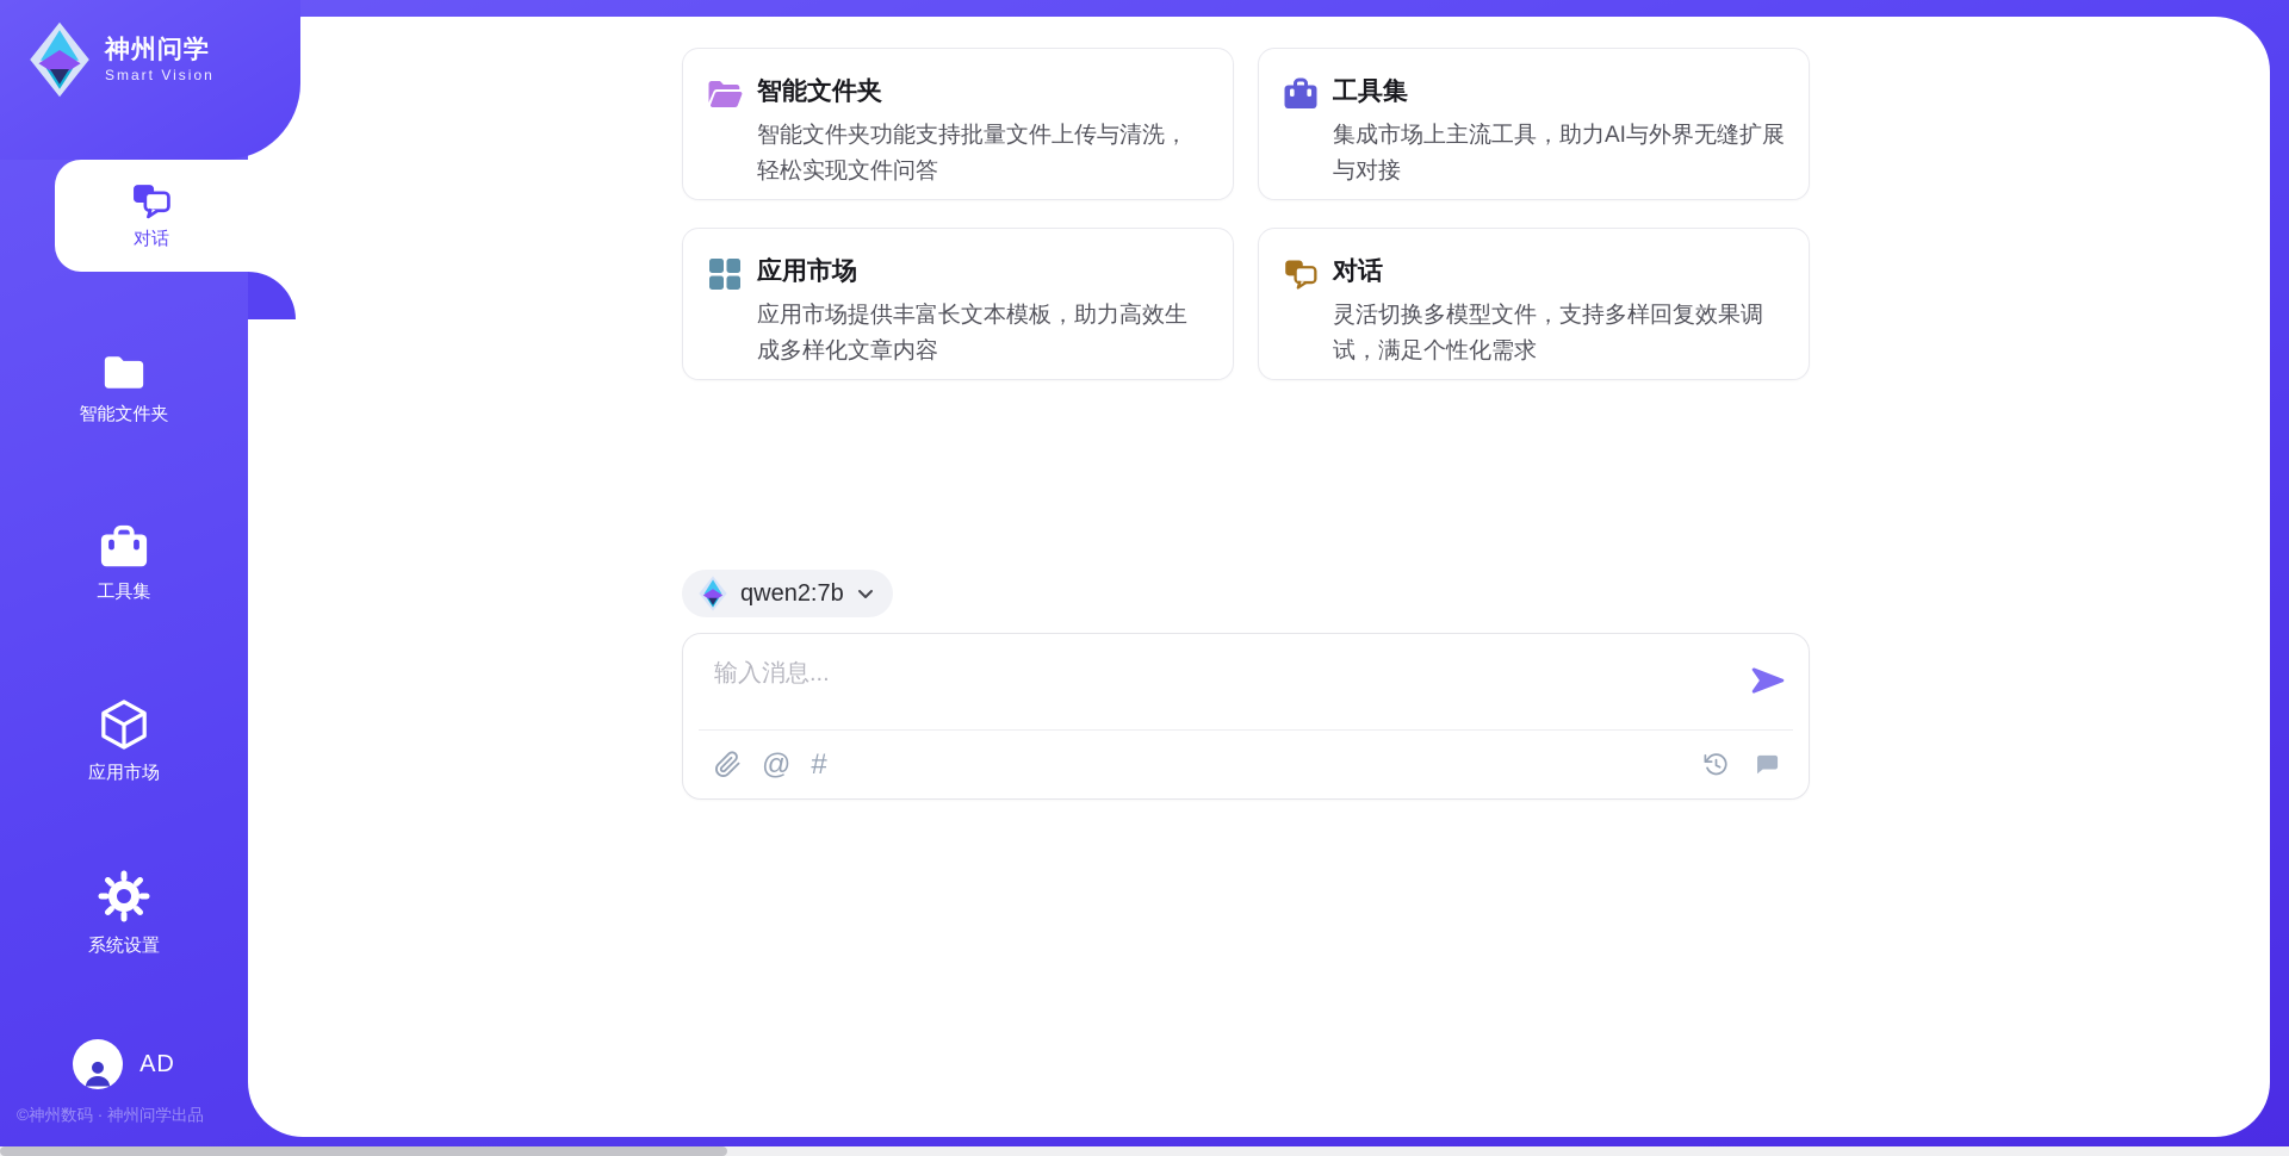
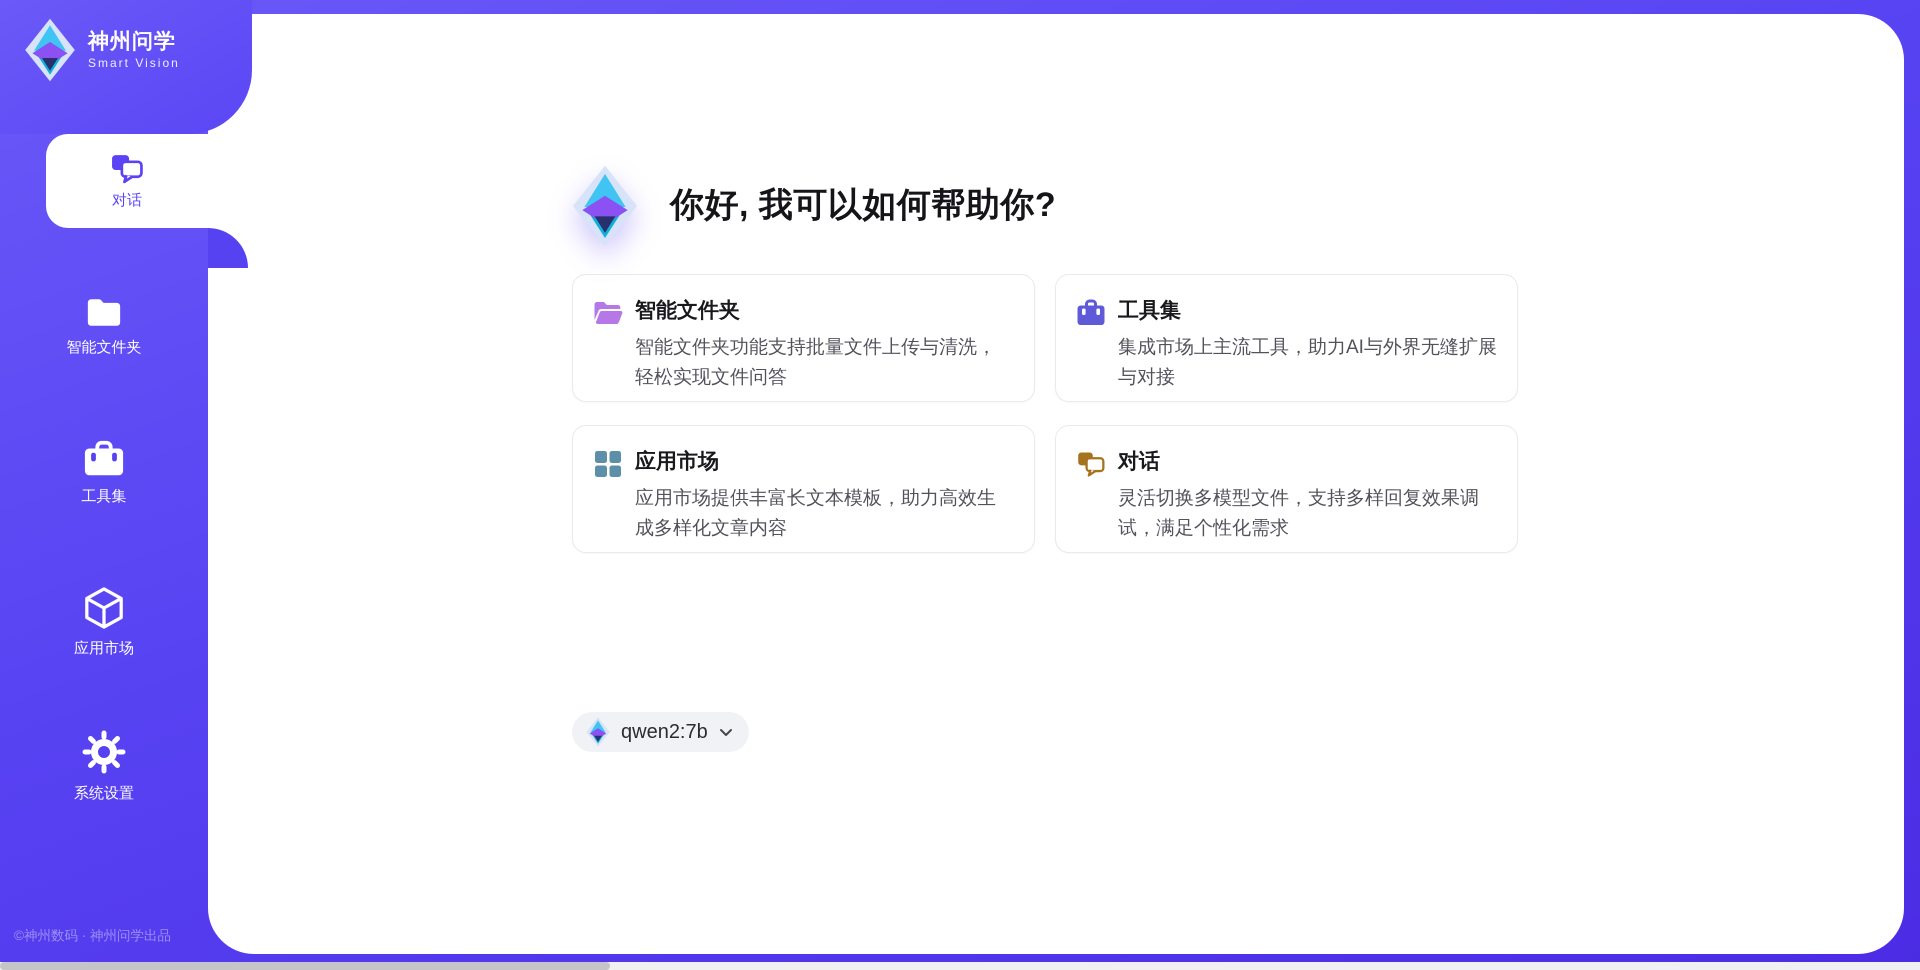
  神州问学
  Smart Vision
  对话
  智能文件夹
  工具集
  应用市场
  系统设置
- AD
  ©神州数码 · 神州问学出品
+ 你好, 我可以如何帮助你?
  智能文件夹
  智能文件夹功能支持批量文件上传与清洗，轻松实现文件问答
  工具集
  集成市场上主流工具，助力AI与外界无缝扩展与对接
  应用市场
  应用市场提供丰富长文本模板，助力高效生成多样化文章内容
  对话
  灵活切换多模型文件，支持多样回复效果调试，满足个性化需求
  qwen2:7b
- 输入消息...
- @
- #
